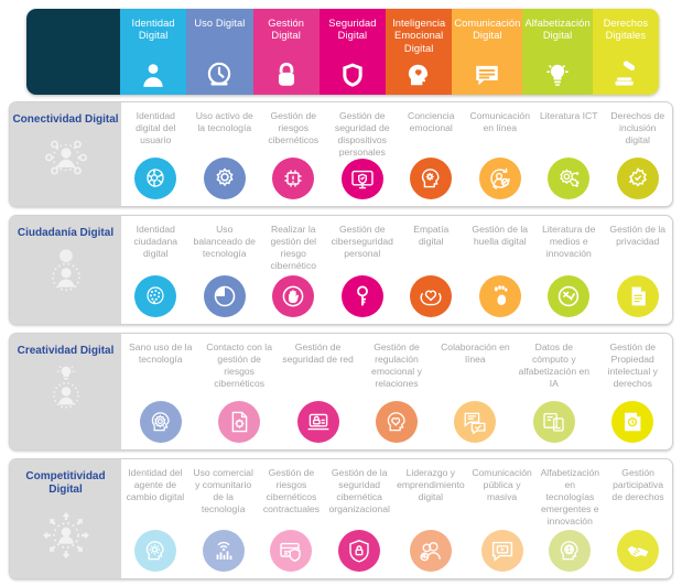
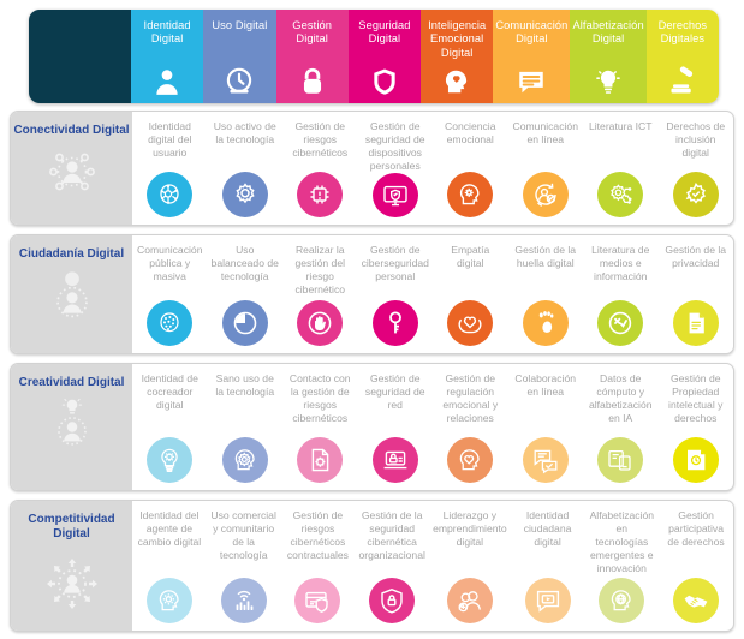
  Identidad Digital
  Uso Digital
  Gestión Digital
  Seguridad Digital
  Inteligencia Emocional Digital
  Comunicación Digital
  Alfabetización Digital
  Derechos Digitales
  Conectividad Digital
  Identidad digital del usuario
  Uso activo de la tecnología
  Gestión de riesgos cibernéticos
  Gestión de seguridad de dispositivos personales
  Conciencia emocional
  Comunicación en línea
  Literatura ICT
  Derechos de inclusión digital
  Ciudadanía Digital
- Identidad ciudadana digital
+ Comunicación pública y masiva
  Uso balanceado de tecnología
  Realizar la gestión del riesgo cibernético
  Gestión de ciberseguridad personal
  Empatía digital
  Gestión de la huella digital
- Literatura de medios e innovación
+ Literatura de medios e información
  Gestión de la privacidad
  Creatividad Digital
+ Identidad de cocreador digital
  Sano uso de la tecnología
  Contacto con la gestión de riesgos cibernéticos
  Gestión de seguridad de red
  Gestión de regulación emocional y relaciones
  Colaboración en línea
  Datos de cómputo y alfabetización en IA
  Gestión de Propiedad intelectual y derechos
  Competitividad Digital
  Identidad del agente de cambio digital
  Uso comercial y comunitario de la tecnología
  Gestión de riesgos cibernéticos contractuales
  Gestión de la seguridad cibernética organizacional
  Liderazgo y emprendimiento digital
- Comunicación pública y masiva
+ Identidad ciudadana digital
  Alfabetización en tecnologías emergentes e innovación
  Gestión participativa de derechos
